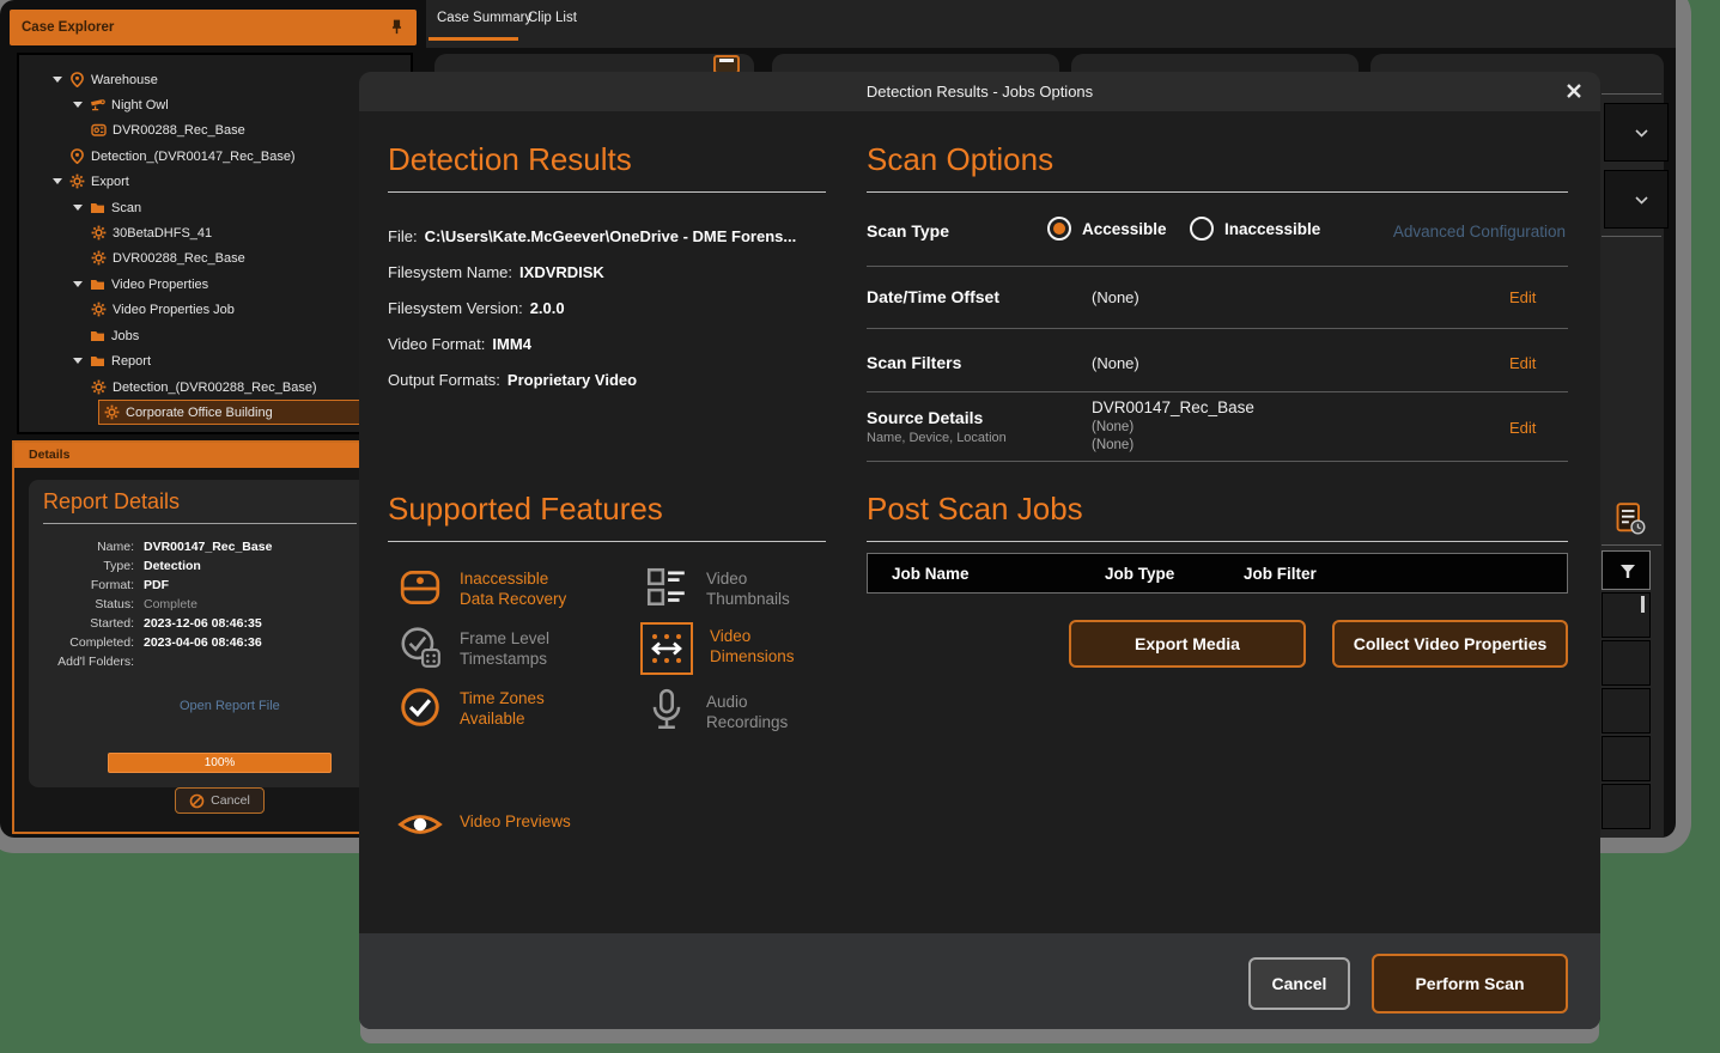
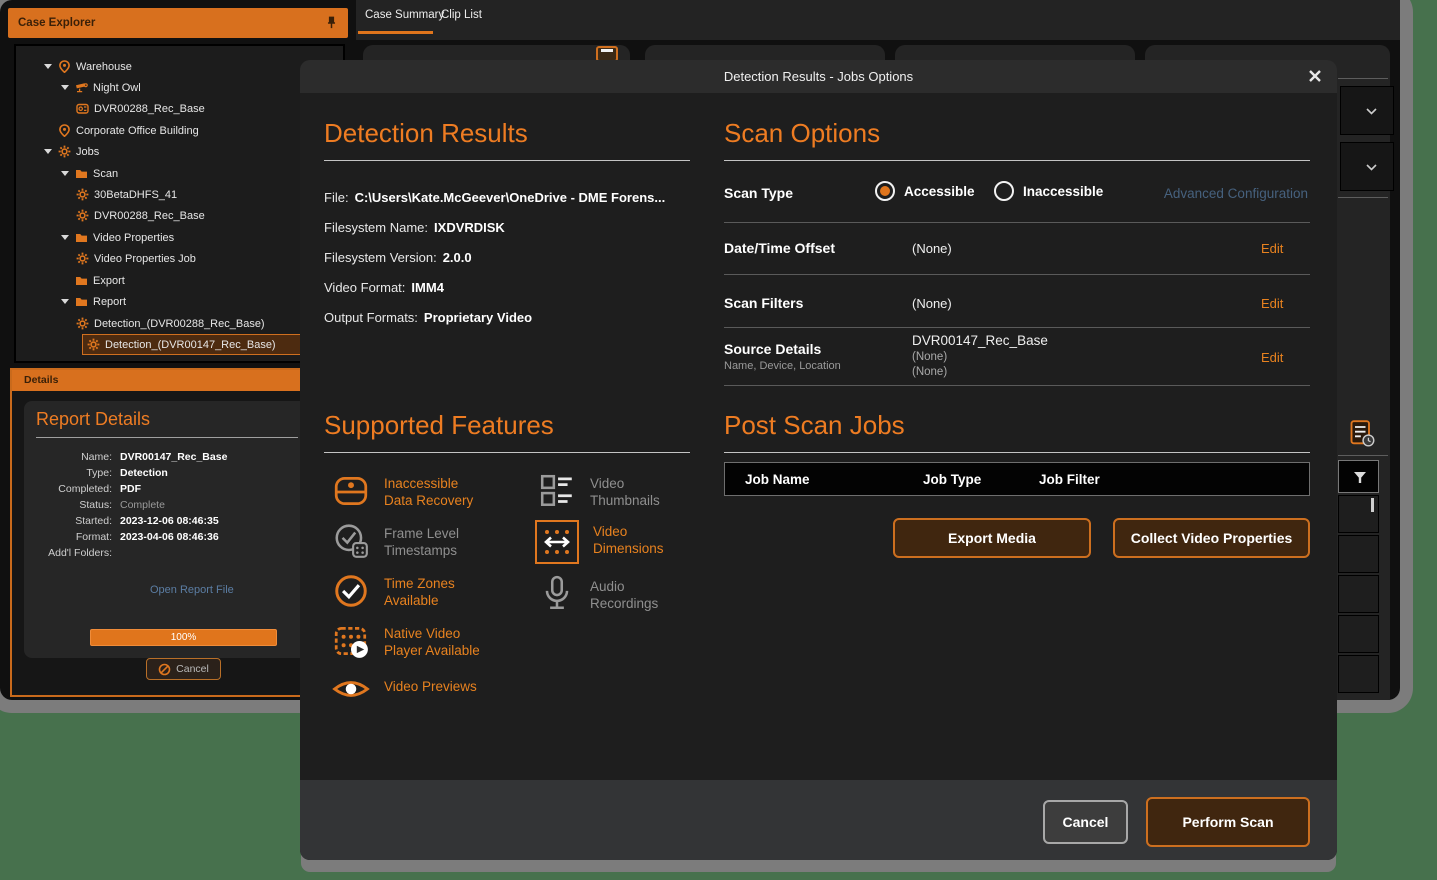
  Case Explorer
  Warehouse
  Night Owl
  DVR00288_Rec_Base
- Detection_(DVR00147_Rec_Base)
+ Corporate Office Building
- Export
+ Jobs
  Scan
  30BetaDHFS_41
  DVR00288_Rec_Base
  Video Properties
  Video Properties Job
- Jobs
+ Export
  Report
  Detection_(DVR00288_Rec_Base)
- Corporate Office Building
+ Detection_(DVR00147_Rec_Base)
  Details
  Report Details
  Name:
  DVR00147_Rec_Base
  Type:
  Detection
- Format:
+ Completed:
  PDF
  Status:
  Complete
  Started:
  2023-12-06 08:46:35
- Completed:
+ Format:
  2023-04-06 08:46:36
  Add'l Folders:
  Open Report File
  100%
  Cancel
  Case Summary
  Clip List
  Detection Results - Jobs Options
  Detection Results
  File: C:\Users\Kate.McGeever\OneDrive - DME Forens...
  Filesystem Name: IXDVRDISK
  Filesystem Version: 2.0.0
  Video Format: IMM4
  Output Formats: Proprietary Video
  Supported Features
  Inaccessible
  Data Recovery
  Frame Level
  Timestamps
  Time Zones
  Available
+ Native Video
+ Player Available
  Video Previews
  Video
  Thumbnails
  Video
  Dimensions
  Audio
  Recordings
  Scan Options
  Scan Type
  Accessible
  Inaccessible
  Advanced Configuration
  Date/Time Offset
  (None)
  Edit
  Scan Filters
  (None)
  Edit
  Source Details
  Name, Device, Location
  DVR00147_Rec_Base
  (None)
  (None)
  Edit
  Post Scan Jobs
  Job Name
  Job Type
  Job Filter
  Export Media
  Collect Video Properties
  Cancel
  Perform Scan
